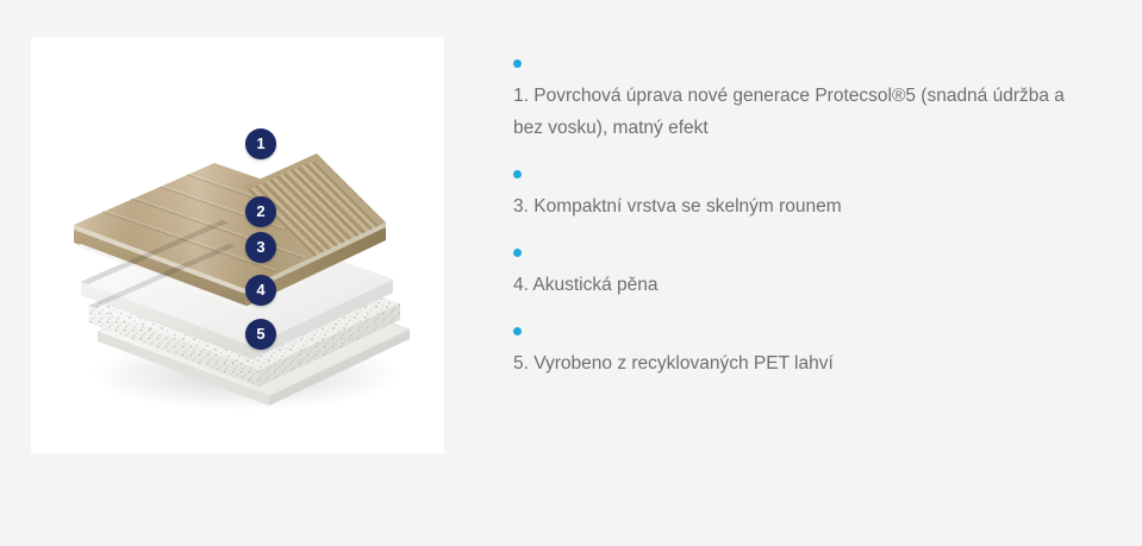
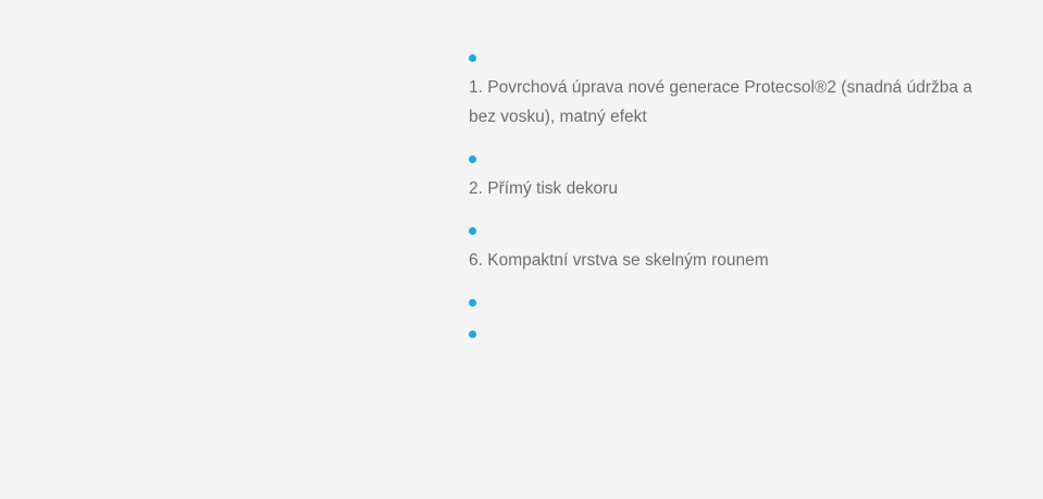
- 1
- 2
- 3
- 4
- 5
- 1. Povrchová úprava nové generace Protecsol®5 (snadná údržba a bez vosku), matný efekt
+ 1. Povrchová úprava nové generace Protecsol®2 (snadná údržba a bez vosku), matný efekt
+ 2. Přímý tisk dekoru
- 3. Kompaktní vrstva se skelným rounem
+ 6. Kompaktní vrstva se skelným rounem
- 4. Akustická pěna
- 5. Vyrobeno z recyklovaných PET lahví
